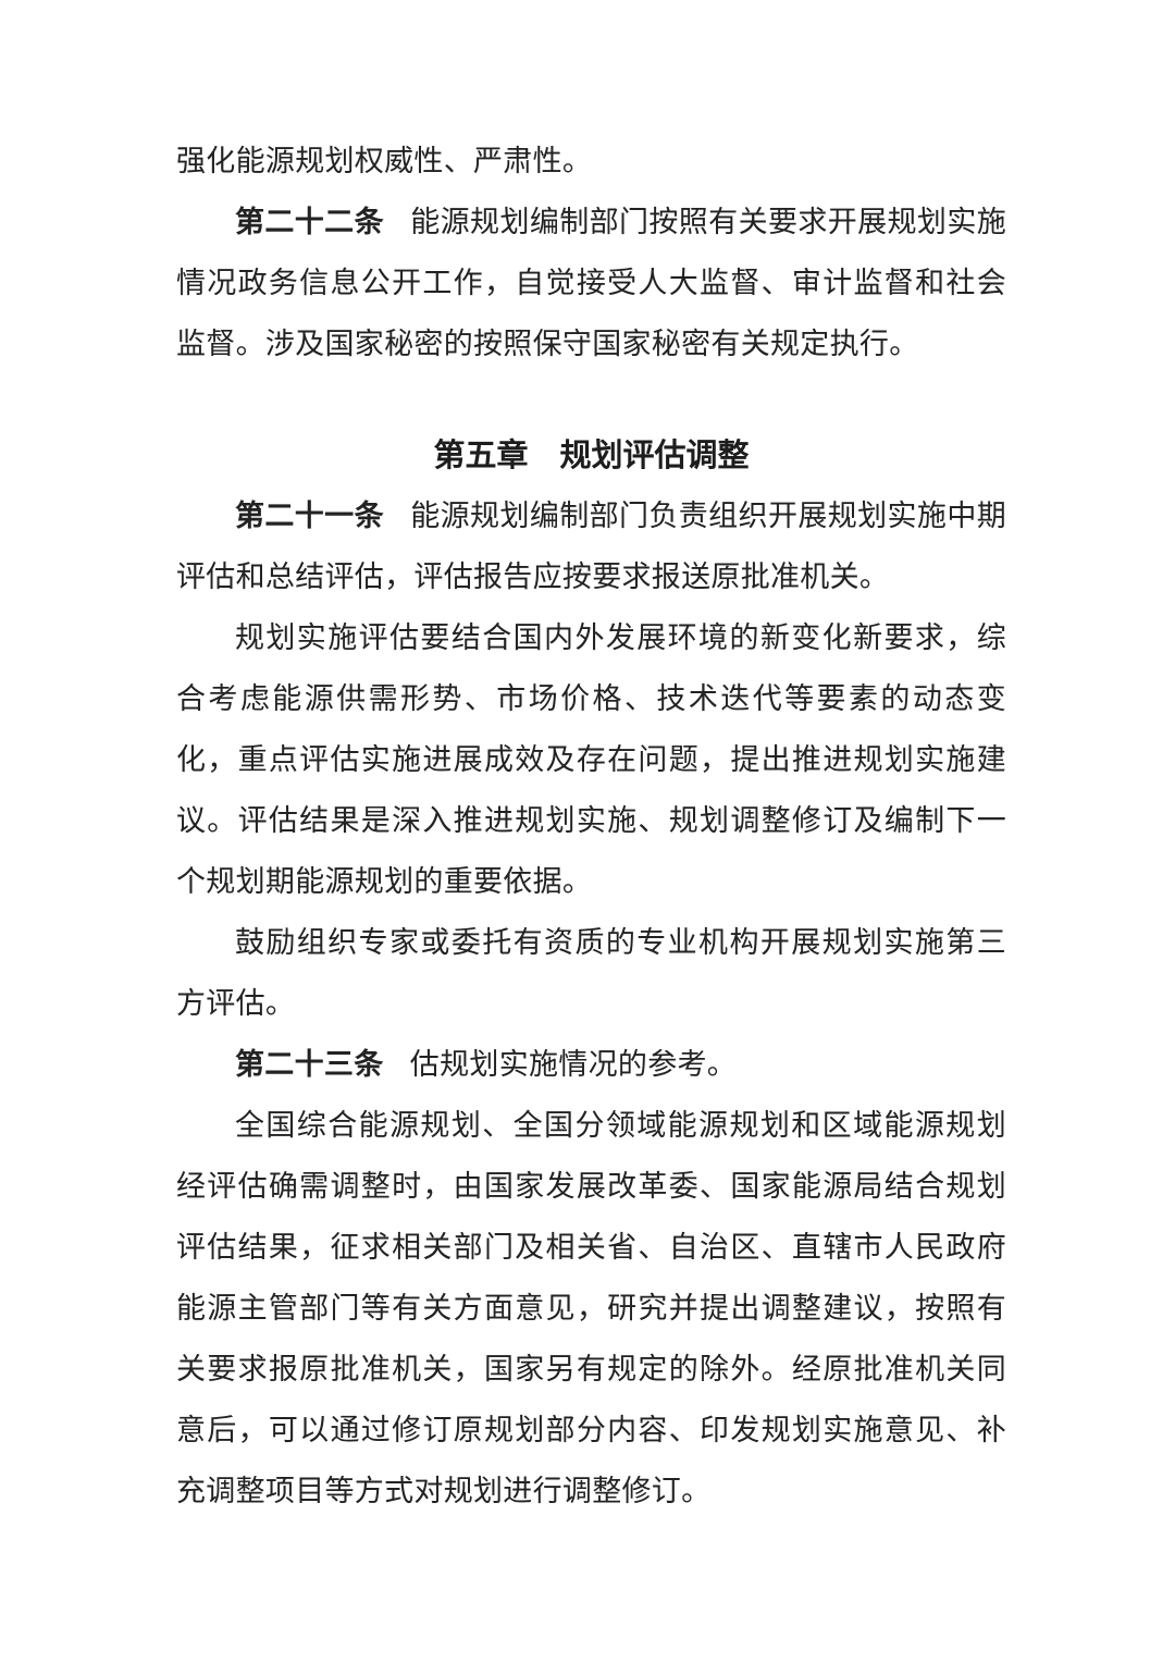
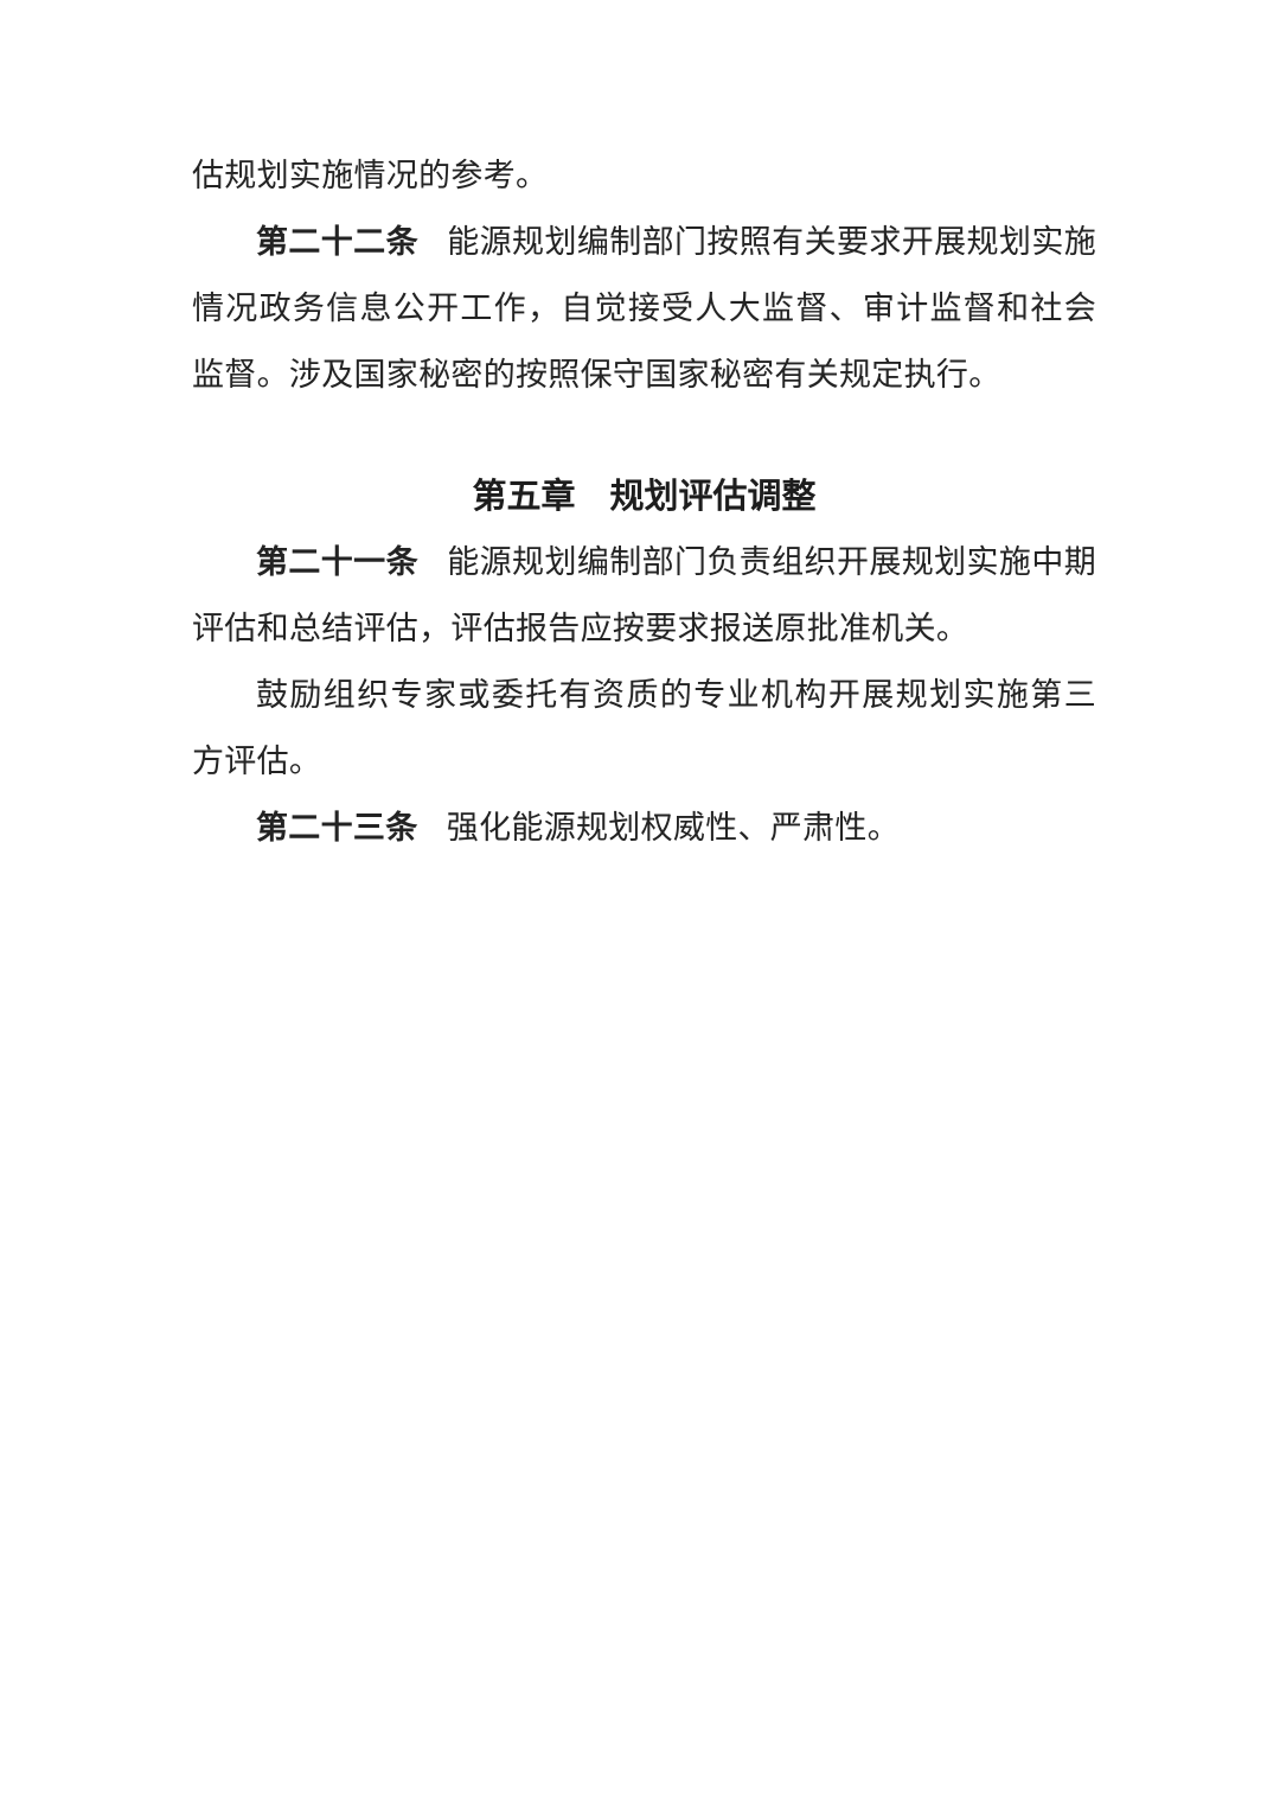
- 强化能源规划权威性、严肃性。
+ 估规划实施情况的参考。
  第二十二条 能源规划编制部门按照有关要求开展规划实施情况政务信息公开工作，自觉接受人大监督、审计监督和社会监督。涉及国家秘密的按照保守国家秘密有关规定执行。
  第五章 规划评估调整
  第二十一条 能源规划编制部门负责组织开展规划实施中期评估和总结评估，评估报告应按要求报送原批准机关。
- 规划实施评估要结合国内外发展环境的新变化新要求，综合考虑能源供需形势、市场价格、技术迭代等要素的动态变化，重点评估实施进展成效及存在问题，提出推进规划实施建议。评估结果是深入推进规划实施、规划调整修订及编制下一个规划期能源规划的重要依据。
  鼓励组织专家或委托有资质的专业机构开展规划实施第三方评估。
- 第二十三条 估规划实施情况的参考。
+ 第二十三条 强化能源规划权威性、严肃性。
- 全国综合能源规划、全国分领域能源规划和区域能源规划经评估确需调整时，由国家发展改革委、国家能源局结合规划评估结果，征求相关部门及相关省、自治区、直辖市人民政府能源主管部门等有关方面意见，研究并提出调整建议，按照有关要求报原批准机关，国家另有规定的除外。经原批准机关同意后，可以通过修订原规划部分内容、印发规划实施意见、补充调整项目等方式对规划进行调整修订。
